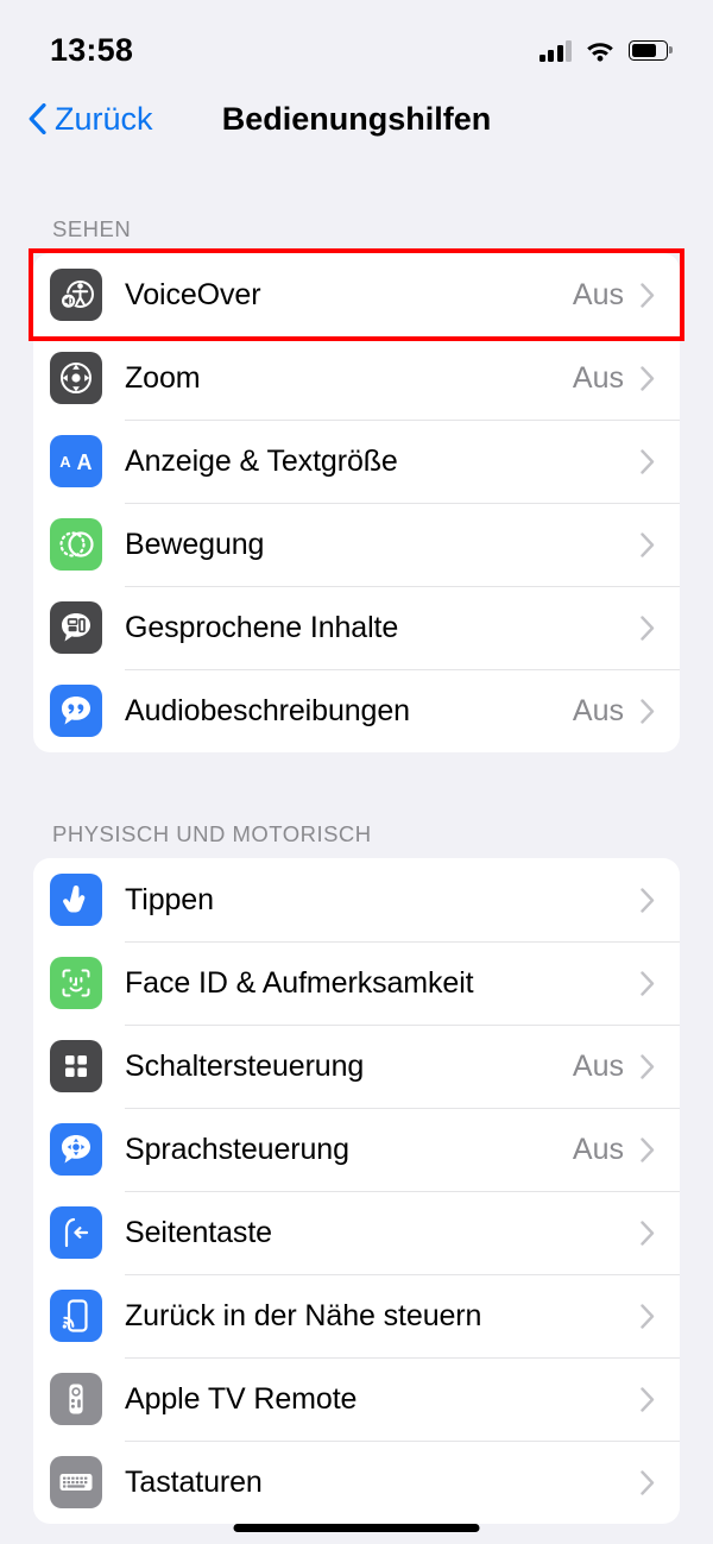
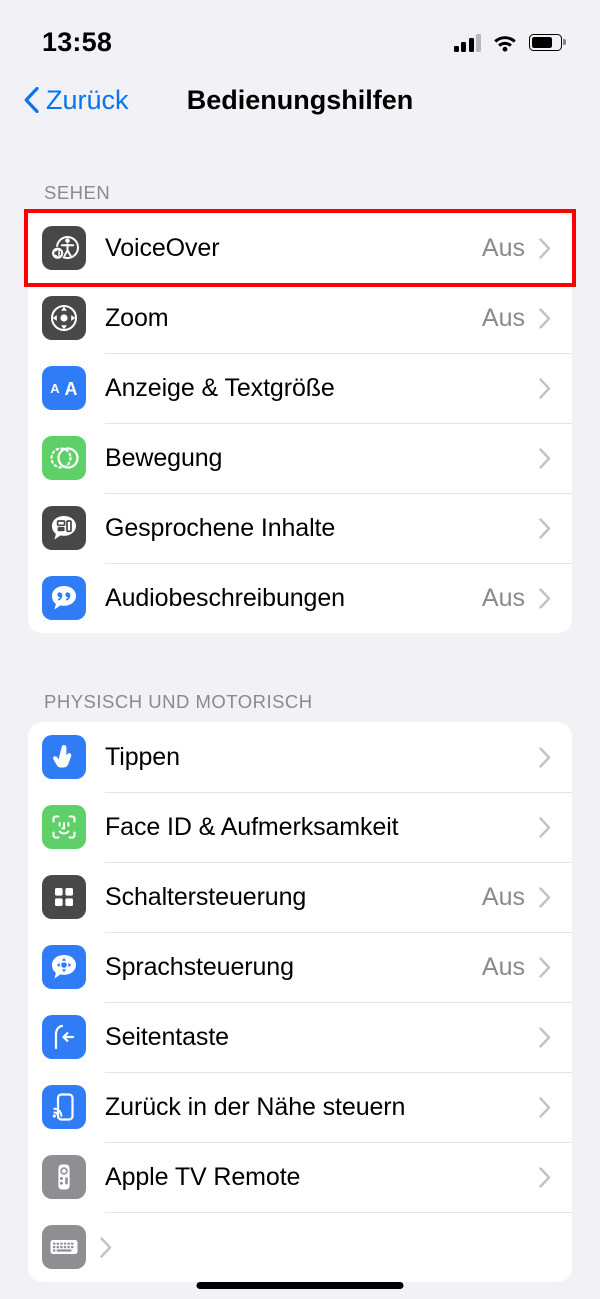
  13:58
  Zurück
  Bedienungshilfen
  SEHEN
  VoiceOver
  Aus
  Zoom
  Aus
  A
  A
  Anzeige & Textgröße
  Bewegung
  Gesprochene Inhalte
  Audiobeschreibungen
  Aus
  PHYSISCH UND MOTORISCH
  Tippen
  Face ID & Aufmerksamkeit
  Schaltersteuerung
  Aus
  Sprachsteuerung
  Aus
  Seitentaste
  Zurück in der Nähe steuern
  Apple TV Remote
- Tastaturen
